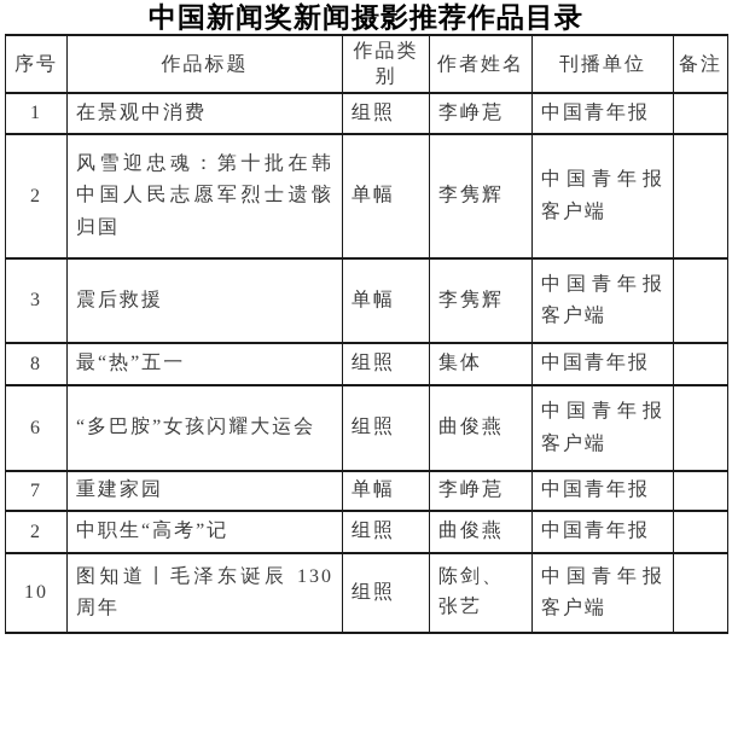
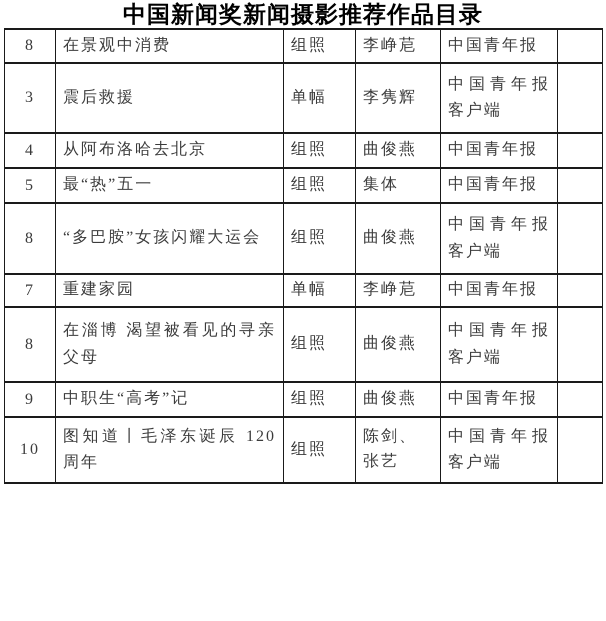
  中国新闻奖新闻摄影推荐作品目录
- 序号	作品标题	作品类别	作者姓名	刊播单位	备注
- 1	在景观中消费	组照	李峥苨	中国青年报
+ 8	在景观中消费	组照	李峥苨	中国青年报
- 2	风雪迎忠魂：第十批在韩中国人民志愿军烈士遗骸归国	单幅	李隽辉	中国青年报客户端
  3	震后救援	单幅	李隽辉	中国青年报客户端
+ 4	从阿布洛哈去北京	组照	曲俊燕	中国青年报
- 8	最“热”五一	组照	集体	中国青年报
+ 5	最“热”五一	组照	集体	中国青年报
- 6	“多巴胺”女孩闪耀大运会	组照	曲俊燕	中国青年报客户端
+ 8	“多巴胺”女孩闪耀大运会	组照	曲俊燕	中国青年报客户端
  7	重建家园	单幅	李峥苨	中国青年报
+ 8	在淄博 渴望被看见的寻亲父母	组照	曲俊燕	中国青年报客户端
- 2	中职生“高考”记	组照	曲俊燕	中国青年报
+ 9	中职生“高考”记	组照	曲俊燕	中国青年报
- 10	图知道丨毛泽东诞辰 130 周年	组照	陈剑、张艺	中国青年报客户端
+ 10	图知道丨毛泽东诞辰 120 周年	组照	陈剑、张艺	中国青年报客户端
